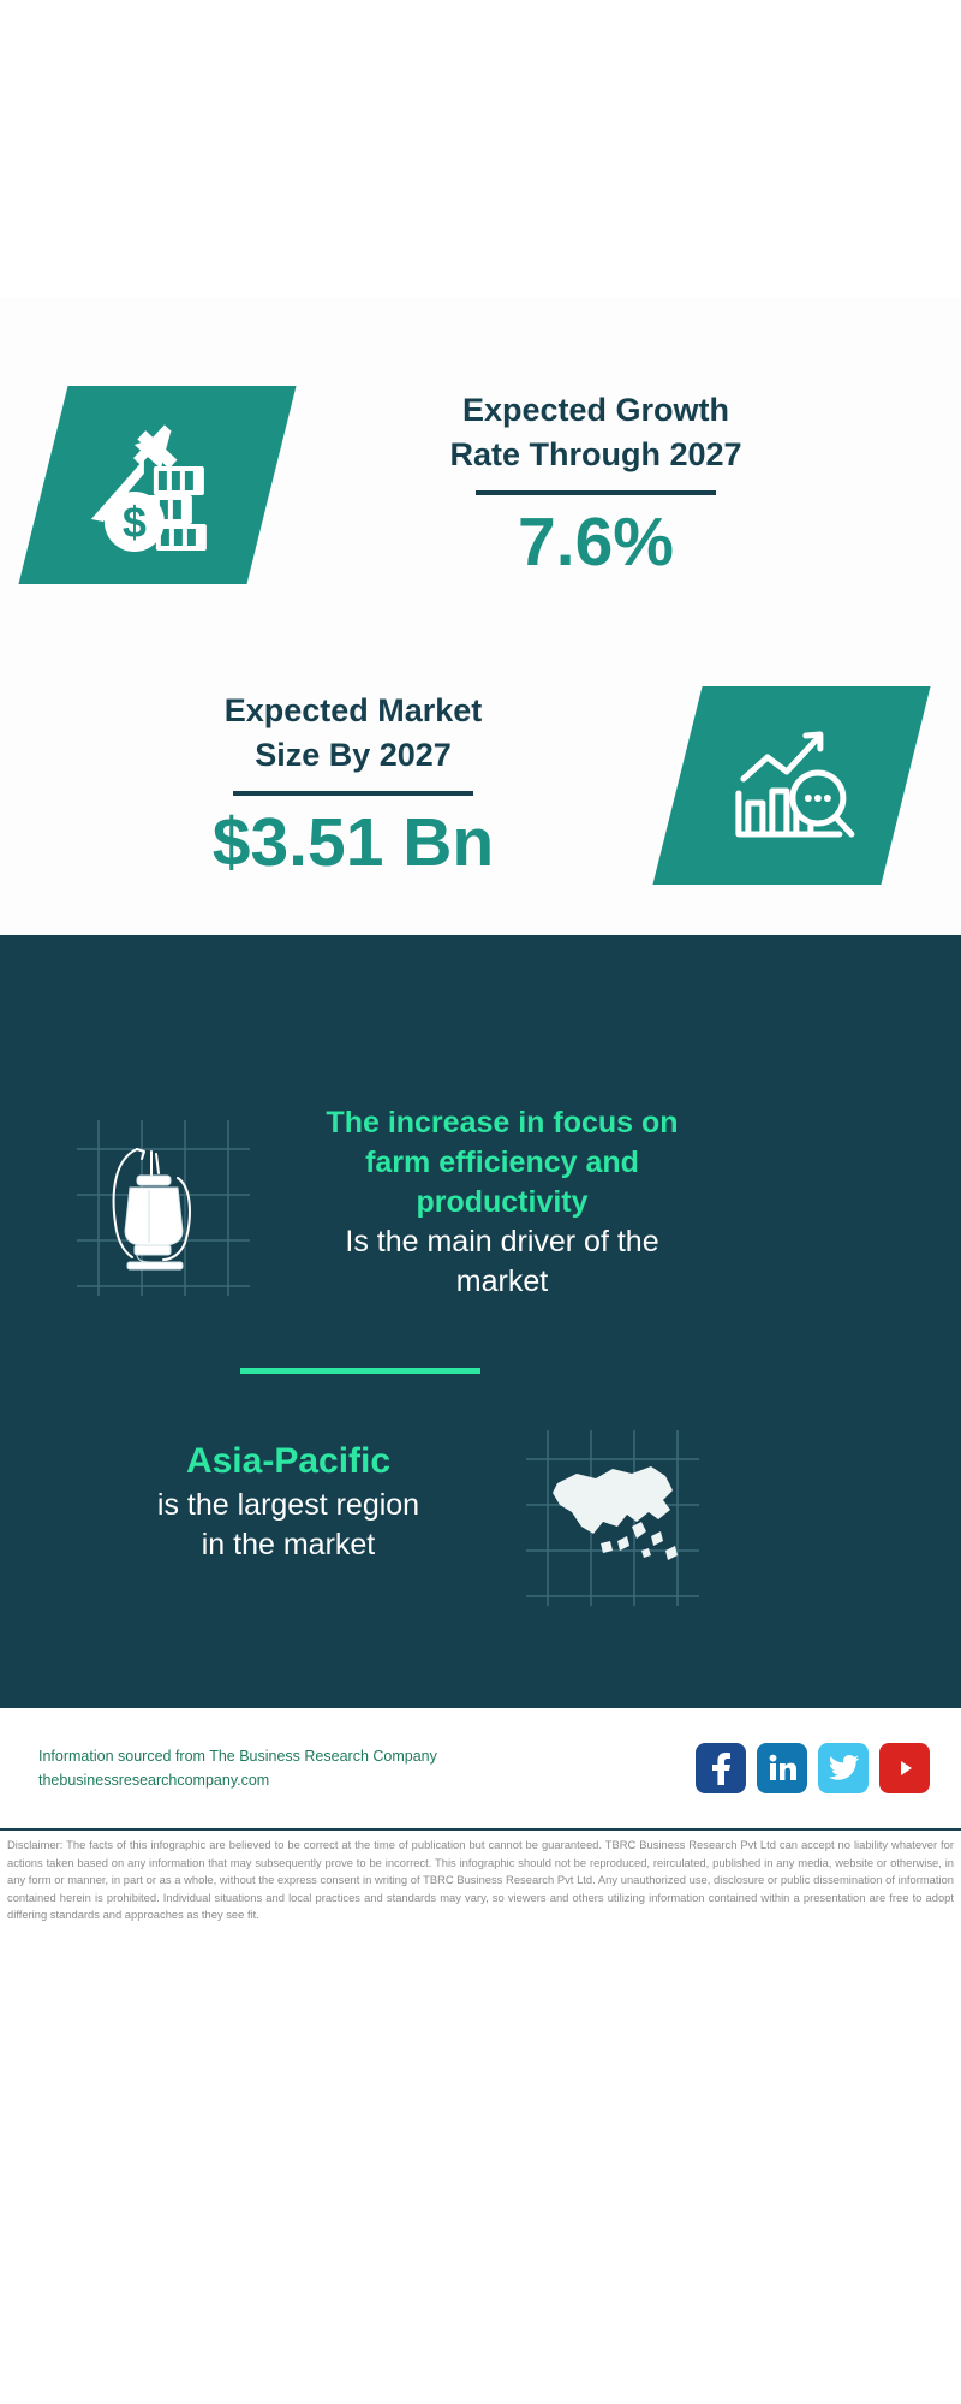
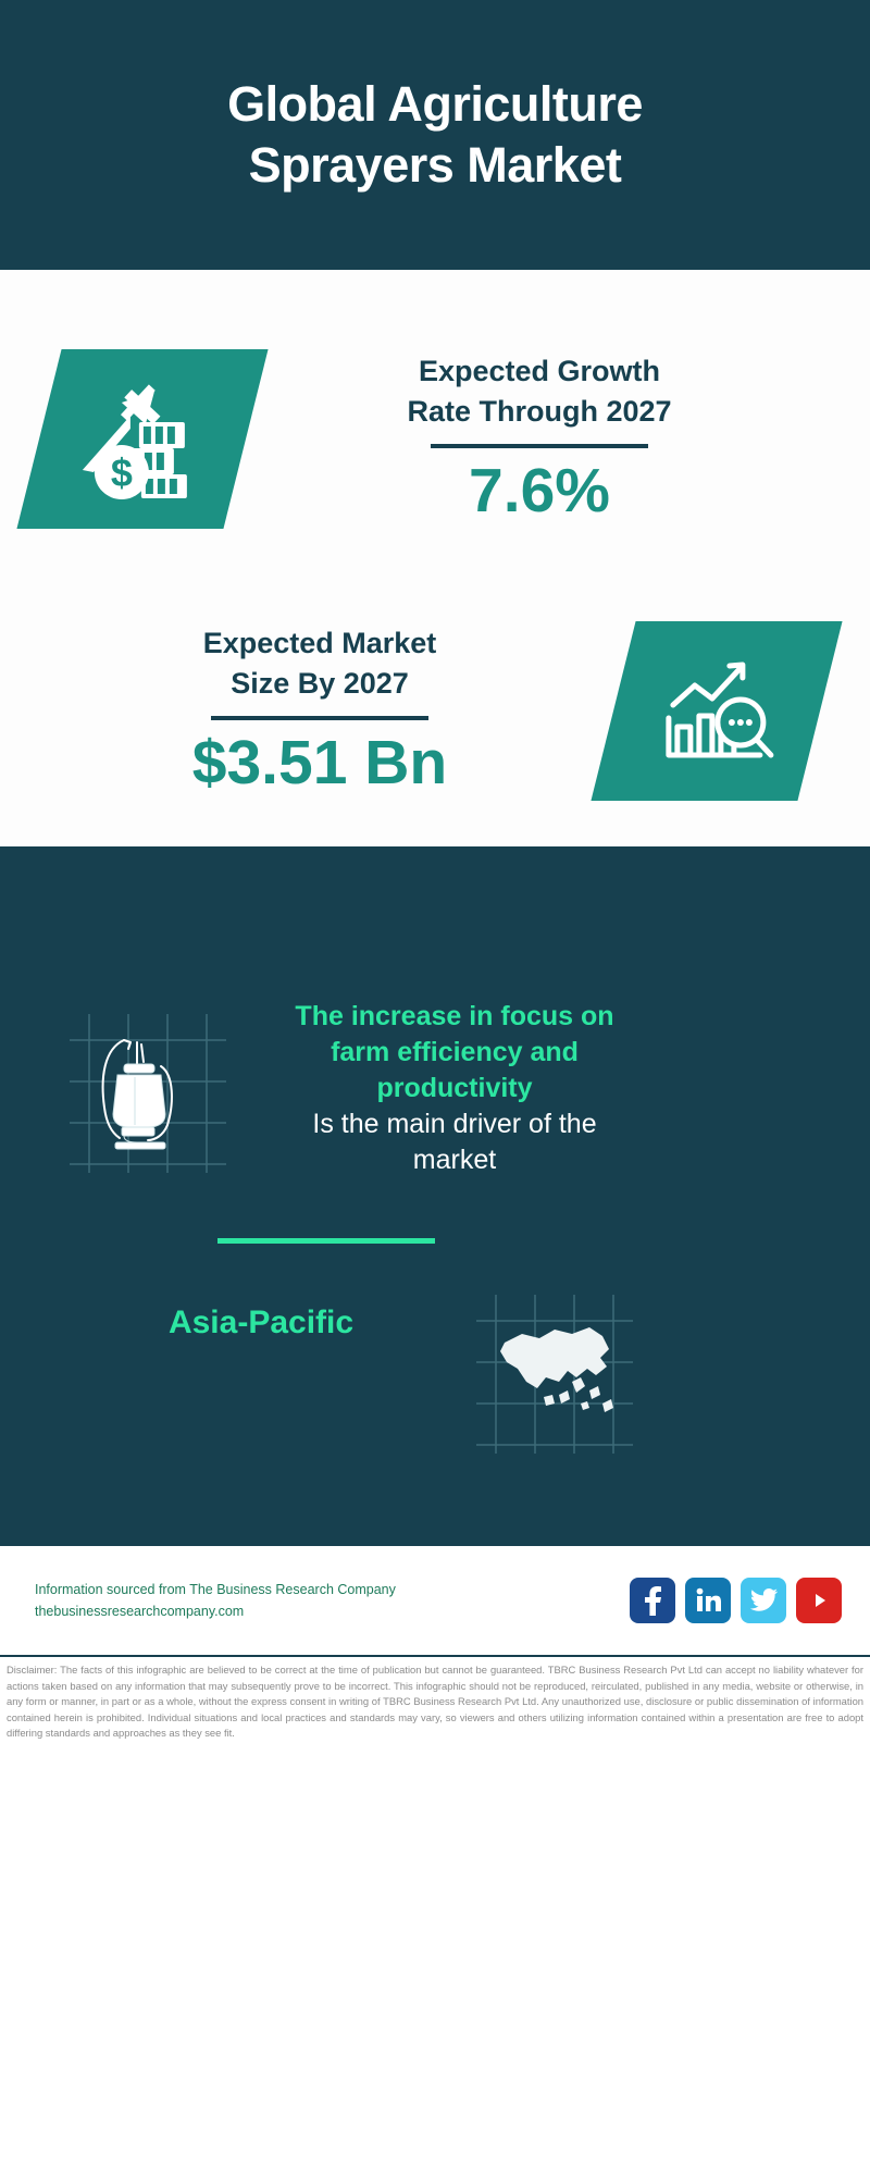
+ Global Agriculture
+ Sprayers Market
  Expected Growth
  Rate Through 2027
  7.6%
  Expected Market
  Size By 2027
  $3.51 Bn
  The increase in focus on
  farm efficiency and
  productivity
  Is the main driver of the
  market
  Asia-Pacific
- is the largest region
- in the market
  Information sourced from The Business Research Company
  thebusinessresearchcompany.com
  Disclaimer: The facts of this infographic are believed to be correct at the time of publication but cannot be guaranteed. TBRC Business Research Pvt Ltd can accept no liability whatever for actions taken based on any information that may subsequently prove to be incorrect. This infographic should not be reproduced, reirculated, published in any media, website or otherwise, in any form or manner, in part or as a whole, without the express consent in writing of TBRC Business Research Pvt Ltd. Any unauthorized use, disclosure or public dissemination of information contained herein is prohibited. Individual situations and local practices and standards may vary, so viewers and others utilizing information contained within a presentation are free to adopt differing standards and approaches as they see fit.
